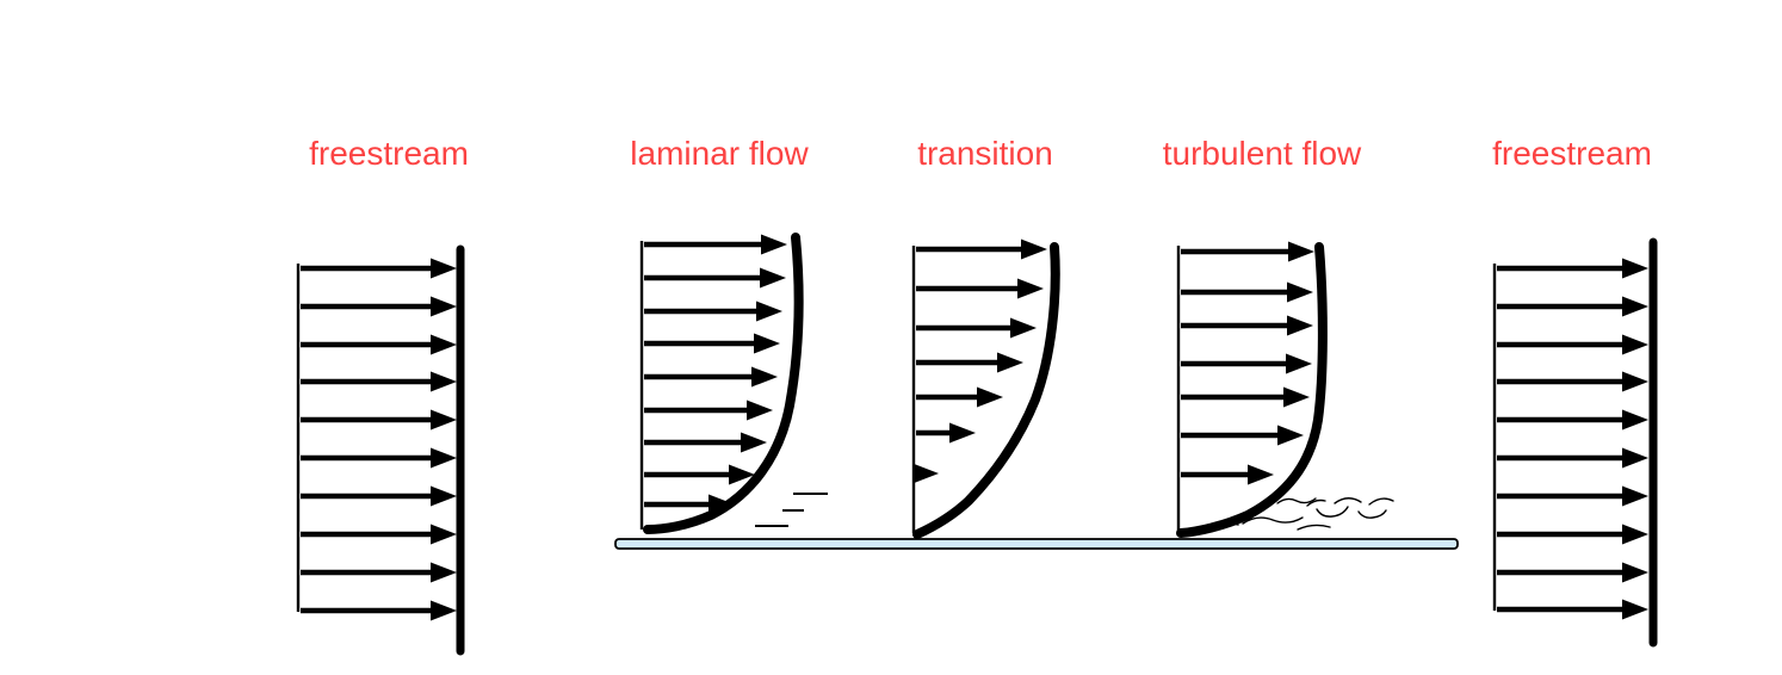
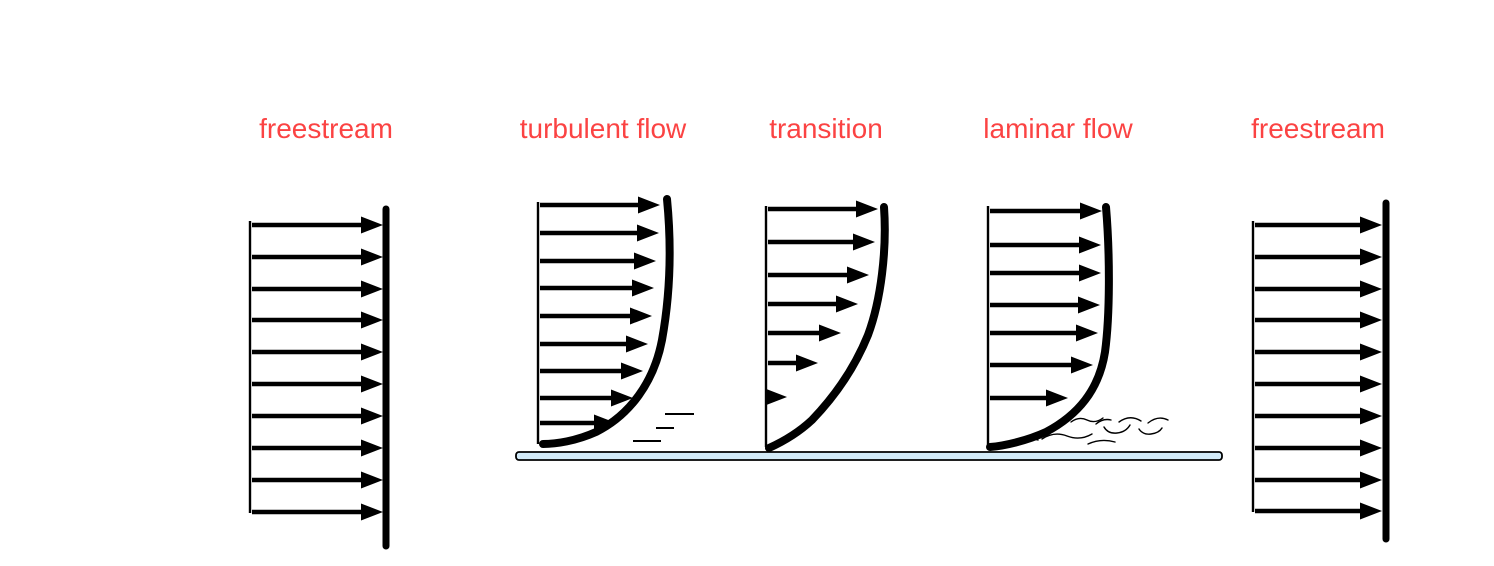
  freestream
- laminar flow
+ turbulent flow
  transition
- turbulent flow
+ laminar flow
  freestream
